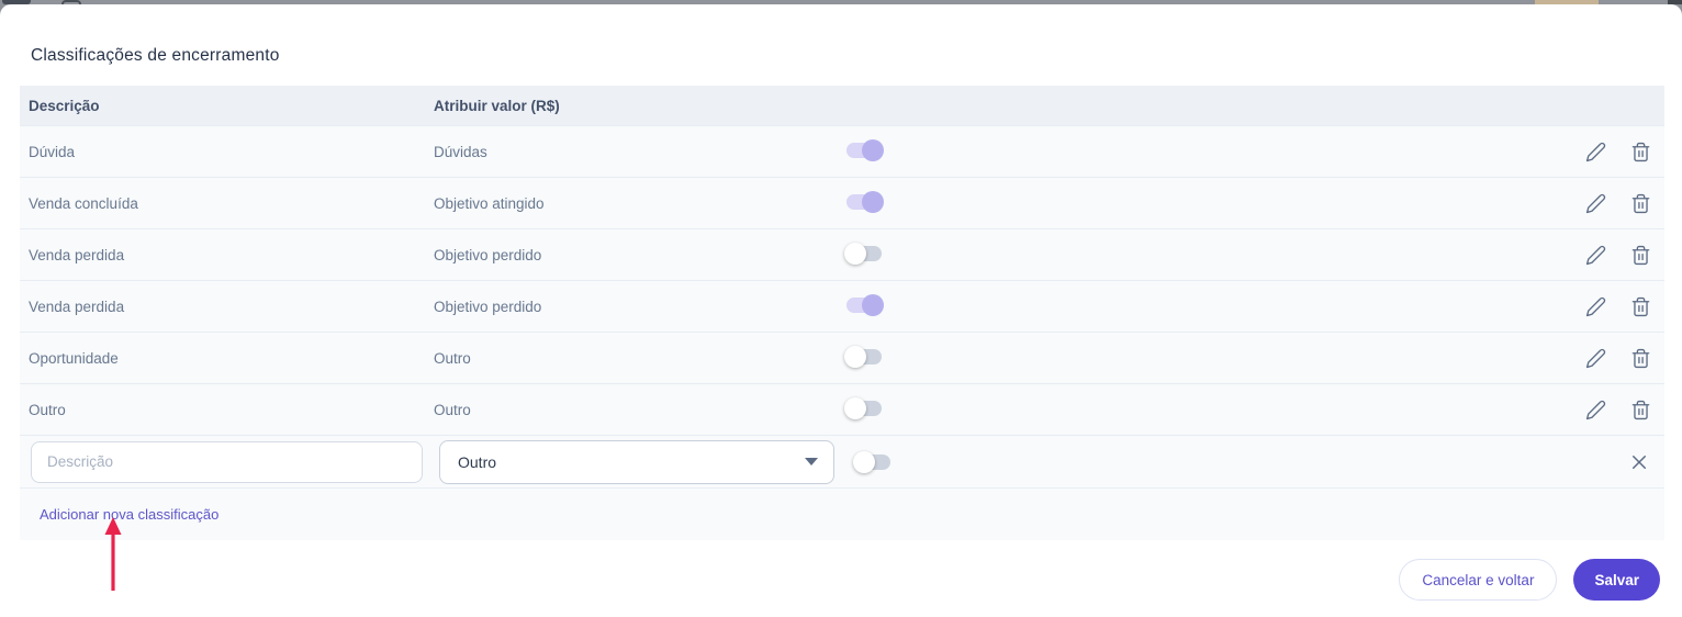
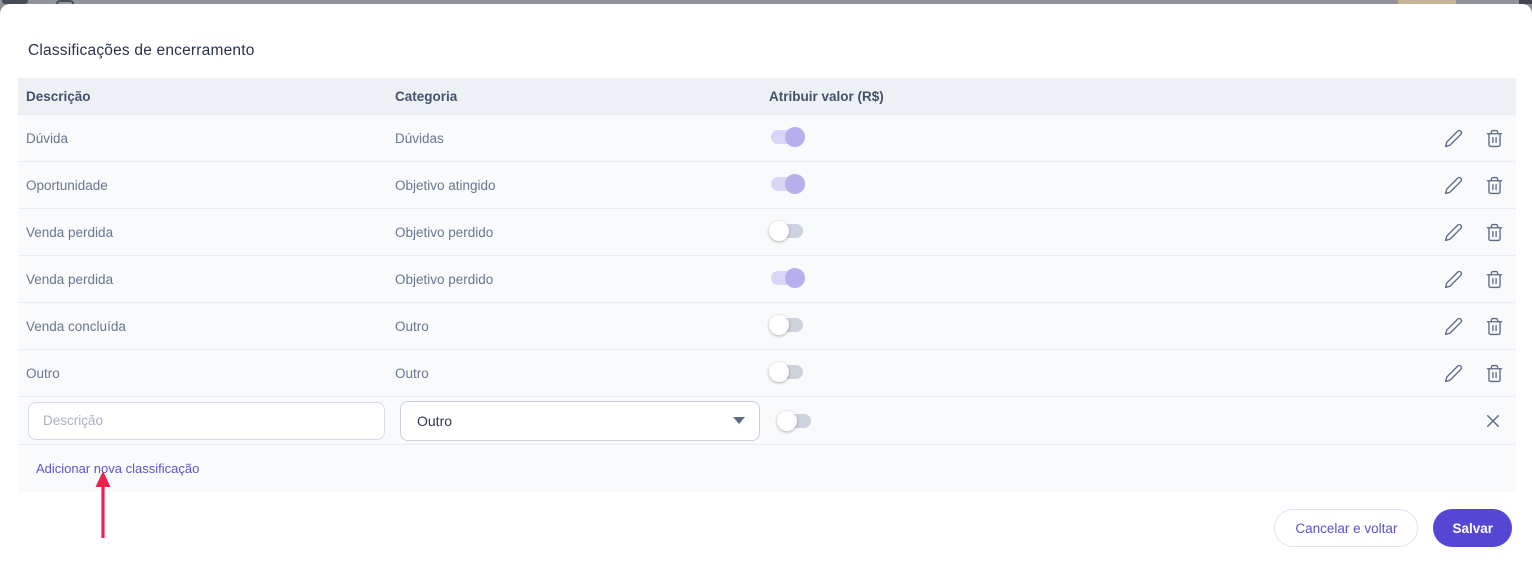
  Classificações de encerramento
  Descrição
+ Categoria
  Atribuir valor (R$)
  Dúvida
  Dúvidas
- Venda concluída
+ Oportunidade
  Objetivo atingido
  Venda perdida
  Objetivo perdido
  Venda perdida
  Objetivo perdido
- Oportunidade
+ Venda concluída
  Outro
  Outro
  Outro
  Descrição
  Outro
  Adicionar nova classificação
  Cancelar e voltar
  Salvar
